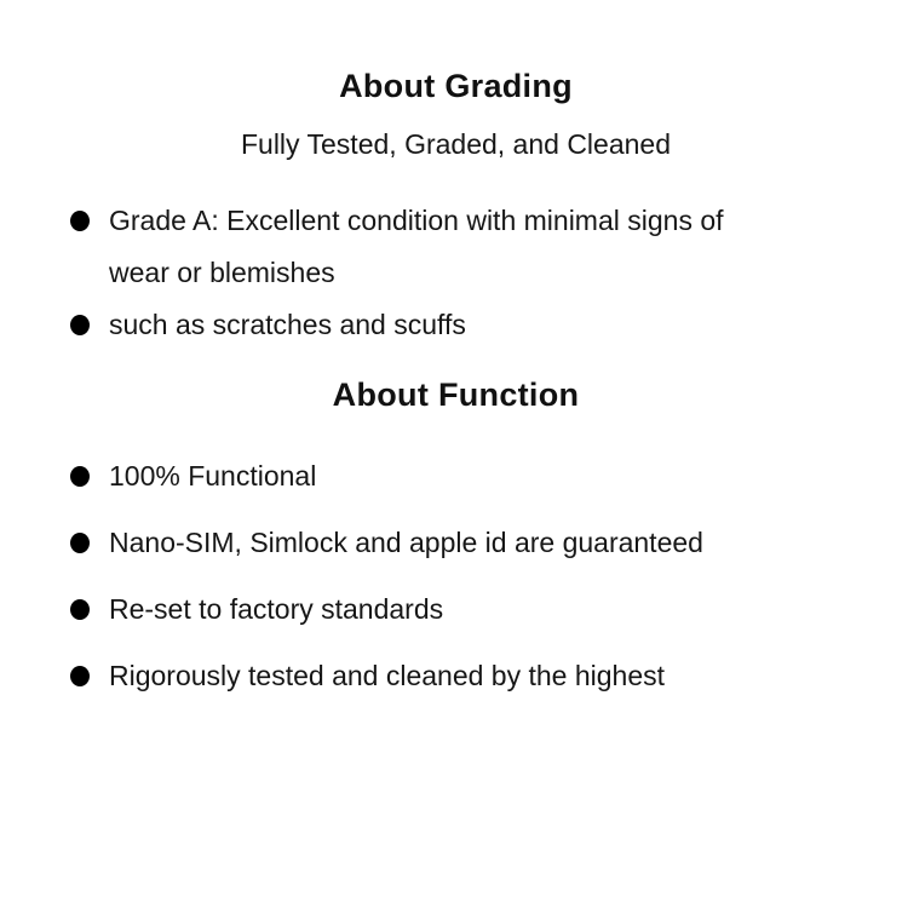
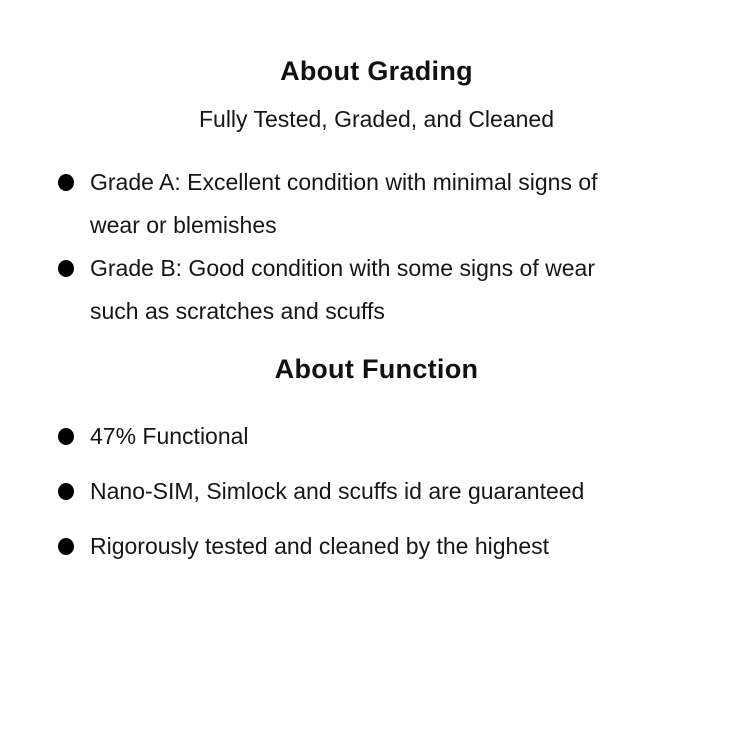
  About Grading
  Fully Tested, Graded, and Cleaned
  Grade A: Excellent condition with minimal signs of
  wear or blemishes
+ Grade B: Good condition with some signs of wear
  such as scratches and scuffs
  About Function
- 100% Functional
+ 47% Functional
- Nano-SIM, Simlock and apple id are guaranteed
+ Nano-SIM, Simlock and scuffs id are guaranteed
- Re-set to factory standards
  Rigorously tested and cleaned by the highest
